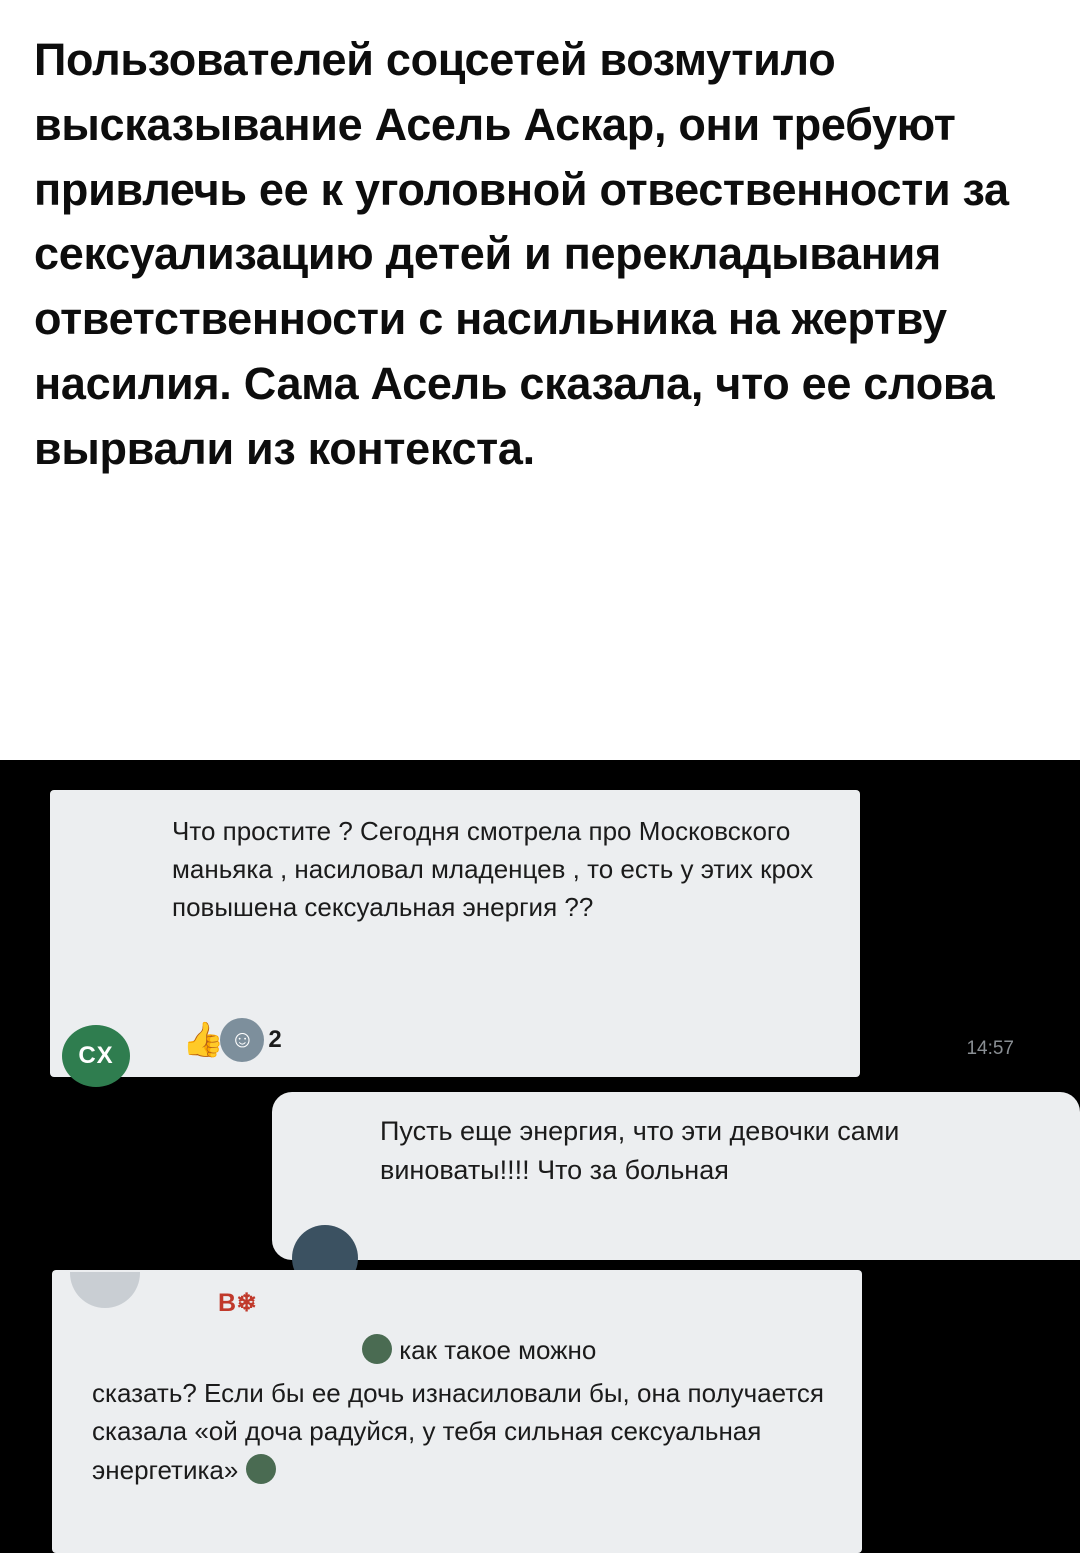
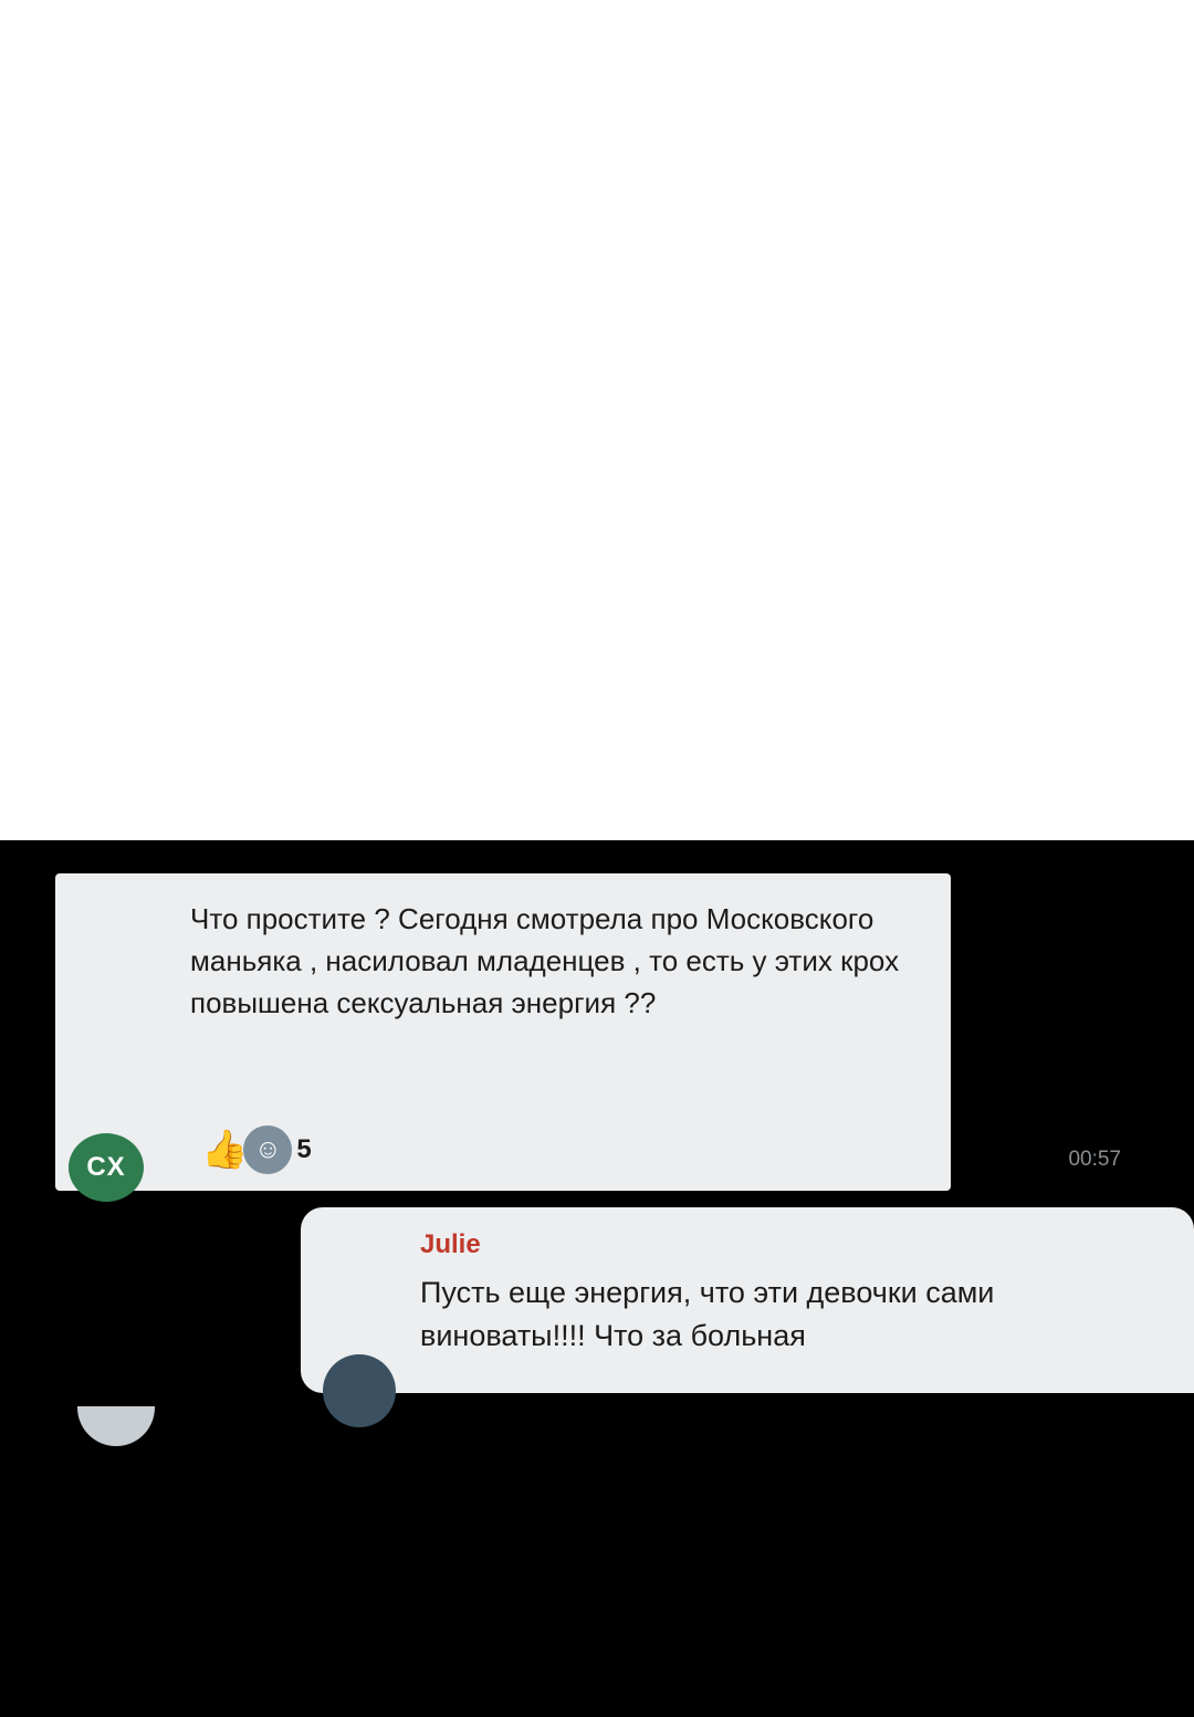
- Пользователей соцсетей возмутило высказывание Асель Аскар, они требуют привлечь ее к уголовной отвественности за сексуализацию детей и перекладывания ответственности с насильника на жертву насилия. Сама Асель сказала, что ее слова вырвали из контекста.
  Что простите ? Сегодня смотрела про Московского маньяка , насиловал младенцев , то есть у этих крох повышена сексуальная энергия ??
  CX
  👍
  ☺
- 2
+ 5
- 14:57
+ 00:57
+ Julie
  Пусть еще энергия, что эти девочки сами виноваты!!!! Что за больная
- В❄
- как такое можно
- сказать? Если бы ее дочь изнасиловали бы, она получается сказала «ой доча радуйся, у тебя сильная сексуальная энергетика»
